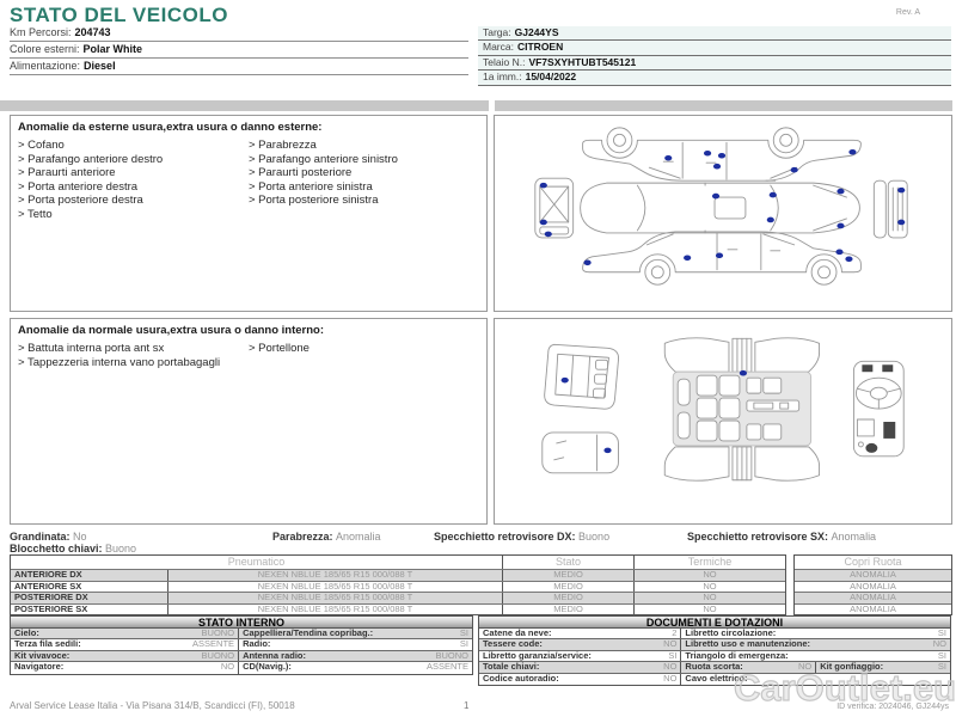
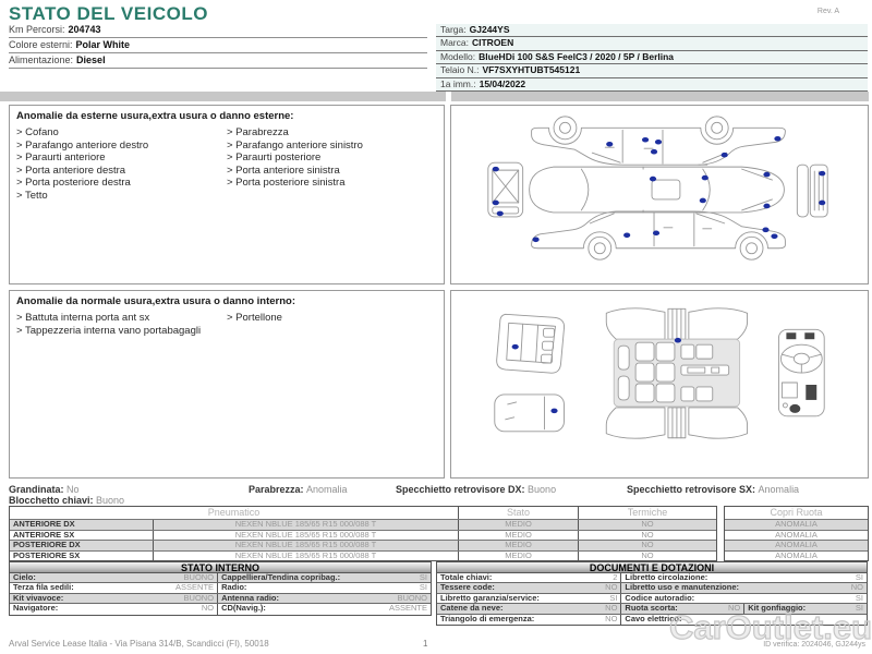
  STATO DEL VEICOLO
  Km Percorsi: 204743
  Colore esterni: Polar White
  Alimentazione: Diesel
  Targa: GJ244YS
  Marca: CITROEN
+ Modello: BlueHDi 100 S&S FeelC3 / 2020 / 5P / Berlina
  Telaio N.: VF7SXYHTUBT545121
  1a imm.: 15/04/2022
  Anomalie da esterne usura,extra usura o danno esterne:
  > Cofano
  > Parafango anteriore destro
  > Paraurti anteriore
  > Porta anteriore destra
  > Porta posteriore destra
  > Tetto
  > Parabrezza
  > Parafango anteriore sinistro
  > Paraurti posteriore
  > Porta anteriore sinistra
  > Porta posteriore sinistra
  Anomalie da normale usura,extra usura o danno interno:
  > Battuta interna porta ant sx
  > Tappezzeria interna vano portabagagli
  > Portellone
  Grandinata: No
  Parabrezza: Anomalia
  Specchietto retrovisore DX: Buono
  Specchietto retrovisore SX: Anomalia
  Blocchetto chiavi: Buono
  Pneumatico
  Stato
  Termiche
  ANTERIORE DX
  NEXEN NBLUE 185/65 R15 000/088 T
  MEDIO
  NO
  ANTERIORE SX
  NEXEN NBLUE 185/65 R15 000/088 T
  MEDIO
  NO
  POSTERIORE DX
  NEXEN NBLUE 185/65 R15 000/088 T
  MEDIO
  NO
  POSTERIORE SX
  NEXEN NBLUE 185/65 R15 000/088 T
  MEDIO
  NO
  Copri Ruota
  ANOMALIA
  ANOMALIA
  ANOMALIA
  ANOMALIA
  STATO INTERNO
  Cielo:
  BUONO
  Cappelliera/Tendina copribag.:
  SI
  Terza fila sedili:
  ASSENTE
  Radio:
  SI
  Kit vivavoce:
  BUONO
  Antenna radio:
  BUONO
  Navigatore:
  NO
  CD(Navig.):
  ASSENTE
  DOCUMENTI E DOTAZIONI
- Catene da neve:
+ Totale chiavi:
  2
  Libretto circolazione:
  SI
  Tessere code:
  NO
  Libretto uso e manutenzione:
  NO
  Libretto garanzia/service:
  SI
- Triangolo di emergenza:
+ Codice autoradio:
  SI
- Totale chiavi:
+ Catene da neve:
  NO
  Ruota scorta:
  NO
  Kit gonfiaggio:
  SI
- Codice autoradio:
+ Triangolo di emergenza:
  NO
  Cavo elettrico:
  Arval Service Lease Italia - Via Pisana 314/B, Scandicci (FI), 50018
  1
  CarOutlet.eu
